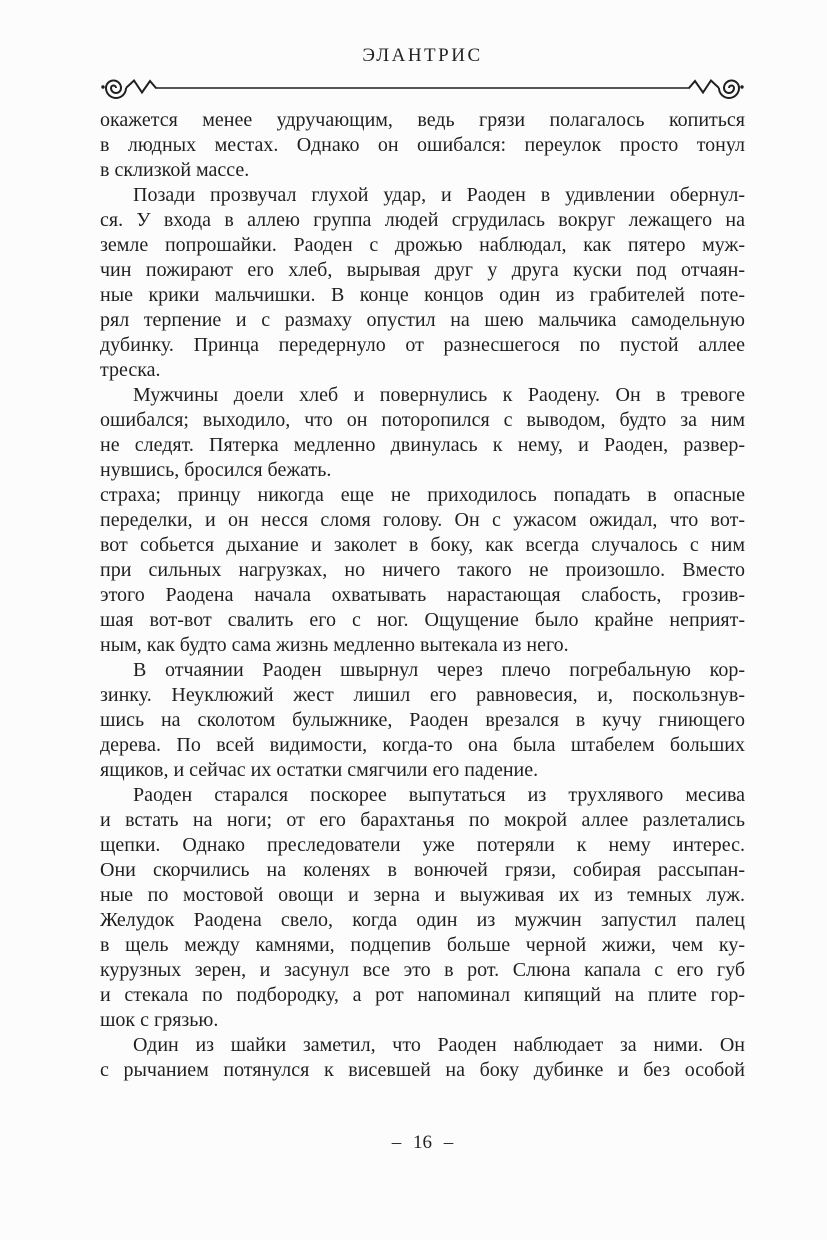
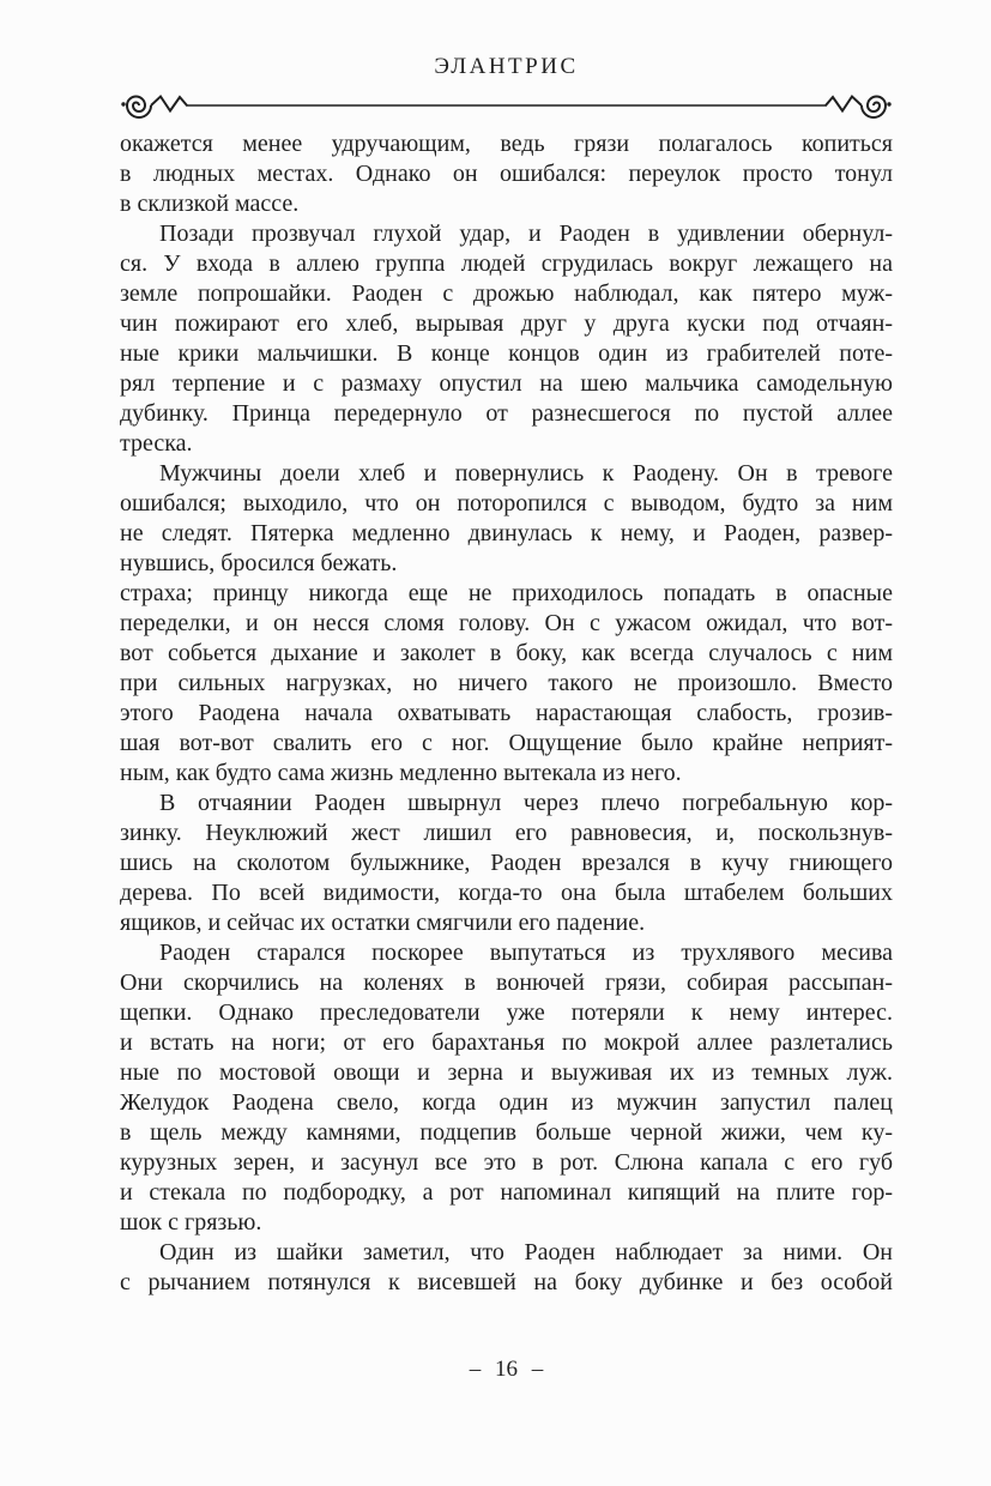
  ЭЛАНТРИС
  окажется менее удручающим, ведь грязи полагалось копиться
  в людных местах. Однако он ошибался: переулок просто тонул
  в склизкой массе.
  Позади прозвучал глухой удар, и Раоден в удивлении обернул-
  ся. У входа в аллею группа людей сгрудилась вокруг лежащего на
  земле попрошайки. Раоден с дрожью наблюдал, как пятеро муж-
  чин пожирают его хлеб, вырывая друг у друга куски под отчаян-
  ные крики мальчишки. В конце концов один из грабителей поте-
  рял терпение и с размаху опустил на шею мальчика самодельную
  дубинку. Принца передернуло от разнесшегося по пустой аллее
  треска.
  Мужчины доели хлеб и повернулись к Раодену. Он в тревоге
  ошибался; выходило, что он поторопился с выводом, будто за ним
  не следят. Пятерка медленно двинулась к нему, и Раоден, развер-
  нувшись, бросился бежать.
  страха; принцу никогда еще не приходилось попадать в опасные
  переделки, и он несся сломя голову. Он с ужасом ожидал, что вот-
  вот собьется дыхание и заколет в боку, как всегда случалось с ним
  при сильных нагрузках, но ничего такого не произошло. Вместо
  этого Раодена начала охватывать нарастающая слабость, грозив-
  шая вот-вот свалить его с ног. Ощущение было крайне неприят-
  ным, как будто сама жизнь медленно вытекала из него.
  В отчаянии Раоден швырнул через плечо погребальную кор-
  зинку. Неуклюжий жест лишил его равновесия, и, поскользнув-
  шись на сколотом булыжнике, Раоден врезался в кучу гниющего
  дерева. По всей видимости, когда-то она была штабелем больших
  ящиков, и сейчас их остатки смягчили его падение.
  Раоден старался поскорее выпутаться из трухлявого месива
- и встать на ноги; от его барахтанья по мокрой аллее разлетались
+ Они скорчились на коленях в вонючей грязи, собирая рассыпан-
  щепки. Однако преследователи уже потеряли к нему интерес.
- Они скорчились на коленях в вонючей грязи, собирая рассыпан-
+ и встать на ноги; от его барахтанья по мокрой аллее разлетались
  ные по мостовой овощи и зерна и выуживая их из темных луж.
  Желудок Раодена свело, когда один из мужчин запустил палец
  в щель между камнями, подцепив больше черной жижи, чем ку-
  курузных зерен, и засунул все это в рот. Слюна капала с его губ
  и стекала по подбородку, а рот напоминал кипящий на плите гор-
  шок с грязью.
  Один из шайки заметил, что Раоден наблюдает за ними. Он
  с рычанием потянулся к висевшей на боку дубинке и без особой
  – 16 –
